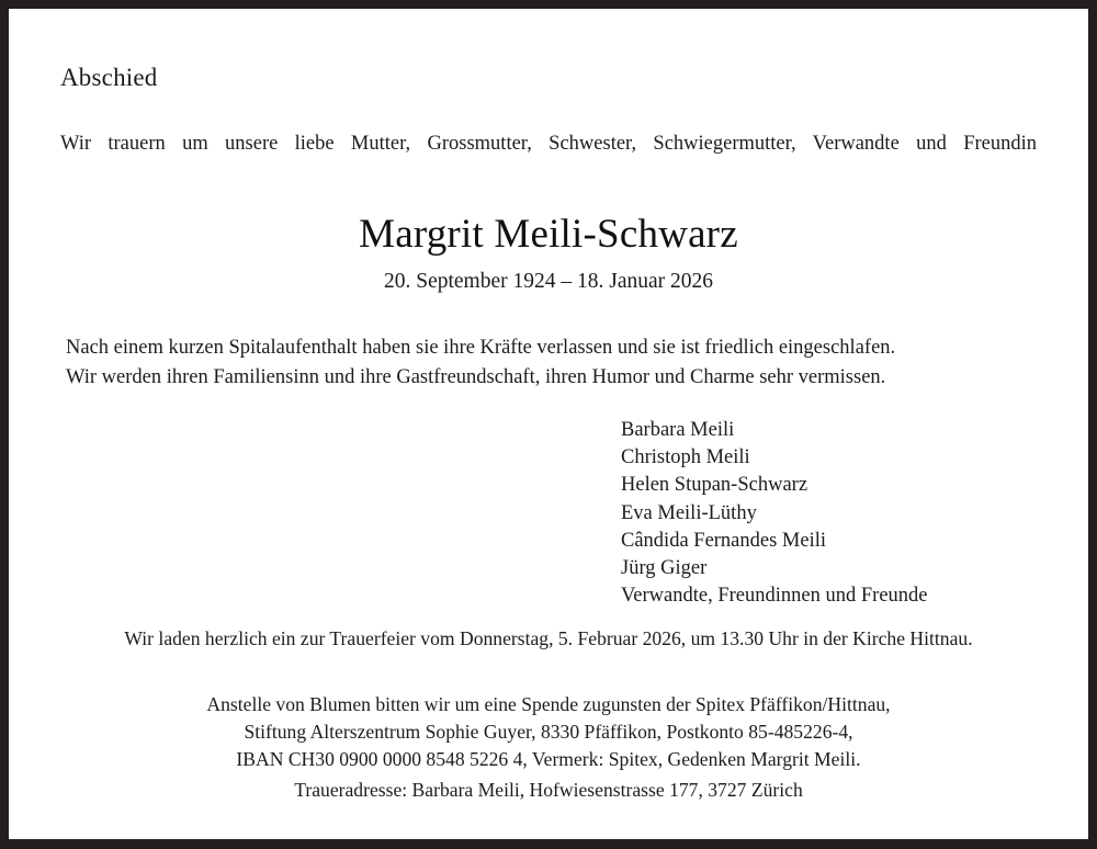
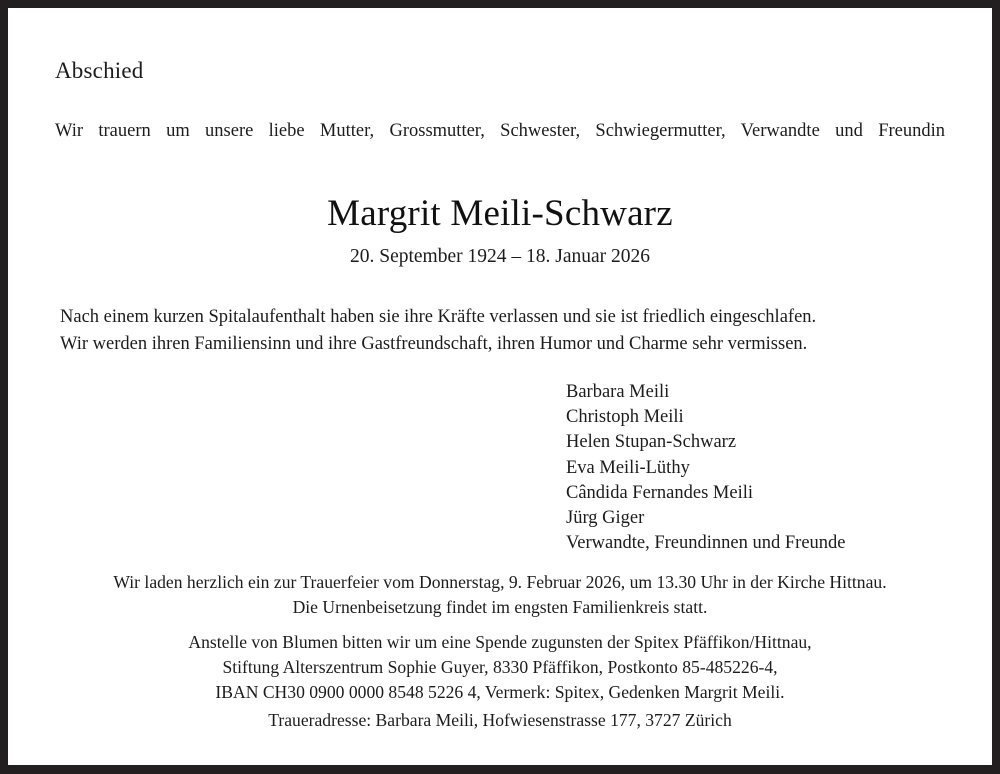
  Abschied
  Wir trauern um unsere liebe Mutter, Grossmutter, Schwester, Schwiegermutter, Verwandte und Freundin
  Margrit Meili-Schwarz
  20. September 1924 – 18. Januar 2026
  Nach einem kurzen Spitalaufenthalt haben sie ihre Kräfte verlassen und sie ist friedlich eingeschlafen.
  Wir werden ihren Familiensinn und ihre Gastfreundschaft, ihren Humor und Charme sehr vermissen.
  Barbara Meili
  Christoph Meili
  Helen Stupan-Schwarz
  Eva Meili-Lüthy
  Cândida Fernandes Meili
  Jürg Giger
  Verwandte, Freundinnen und Freunde
- Wir laden herzlich ein zur Trauerfeier vom Donnerstag, 5. Februar 2026, um 13.30 Uhr in der Kirche Hittnau.
+ Wir laden herzlich ein zur Trauerfeier vom Donnerstag, 9. Februar 2026, um 13.30 Uhr in der Kirche Hittnau.
+ Die Urnenbeisetzung findet im engsten Familienkreis statt.
  Anstelle von Blumen bitten wir um eine Spende zugunsten der Spitex Pfäffikon/Hittnau,
  Stiftung Alterszentrum Sophie Guyer, 8330 Pfäffikon, Postkonto 85-485226-4,
  IBAN CH30 0900 0000 8548 5226 4, Vermerk: Spitex, Gedenken Margrit Meili.
  Traueradresse: Barbara Meili, Hofwiesenstrasse 177, 3727 Zürich
